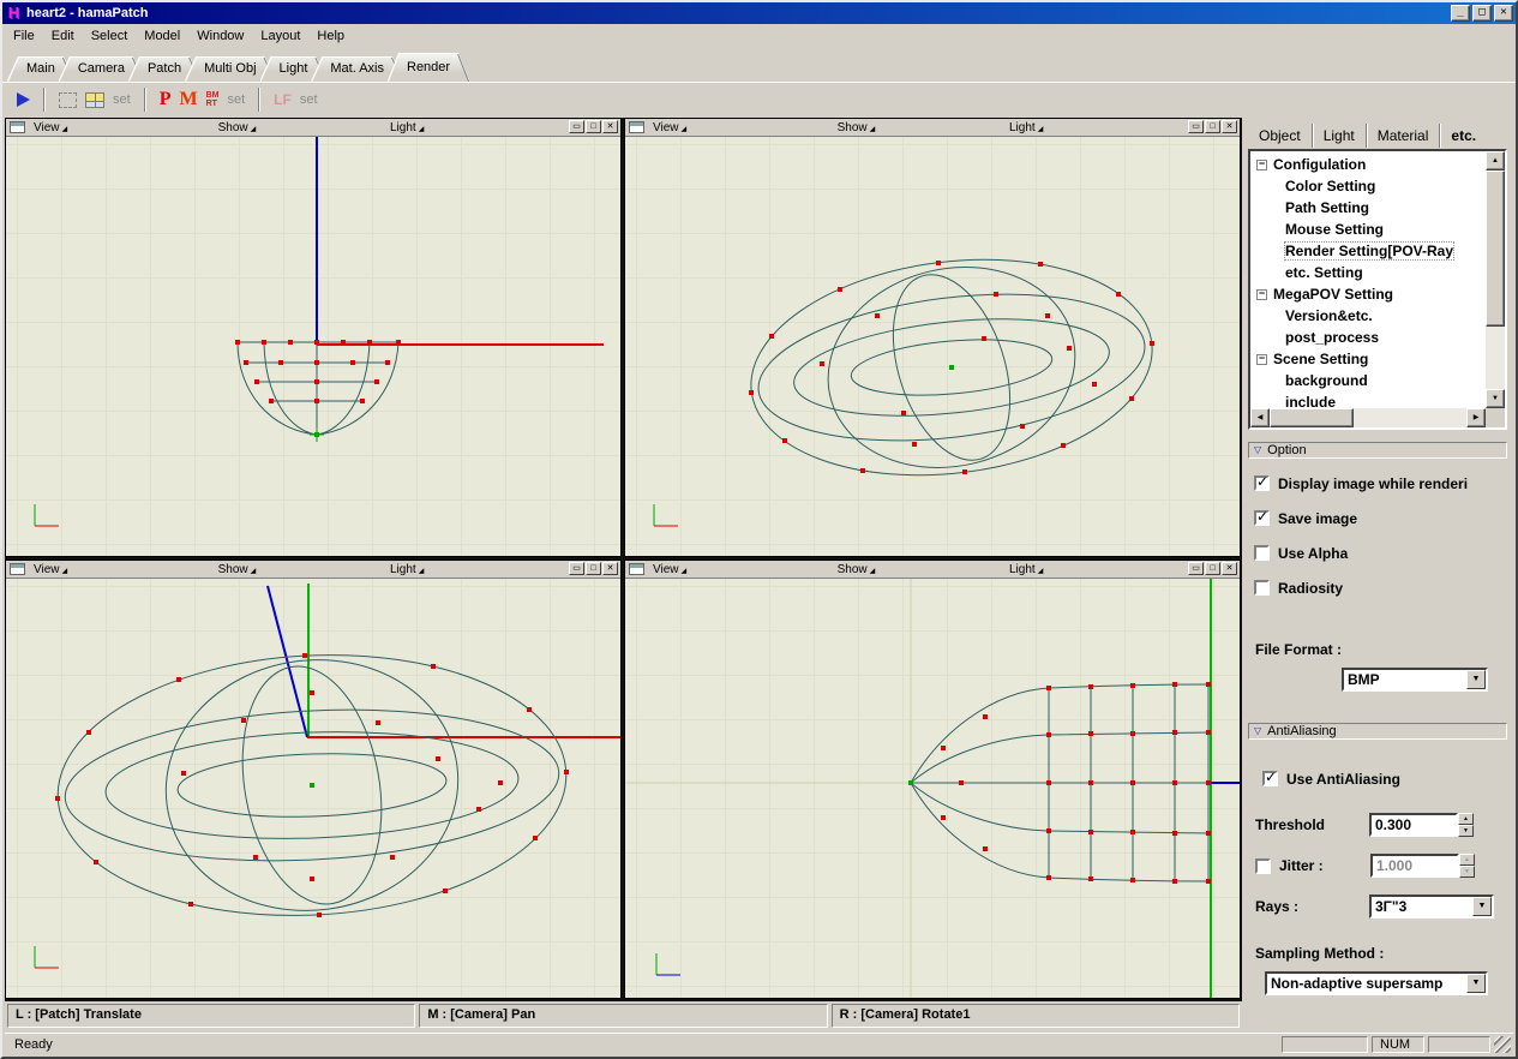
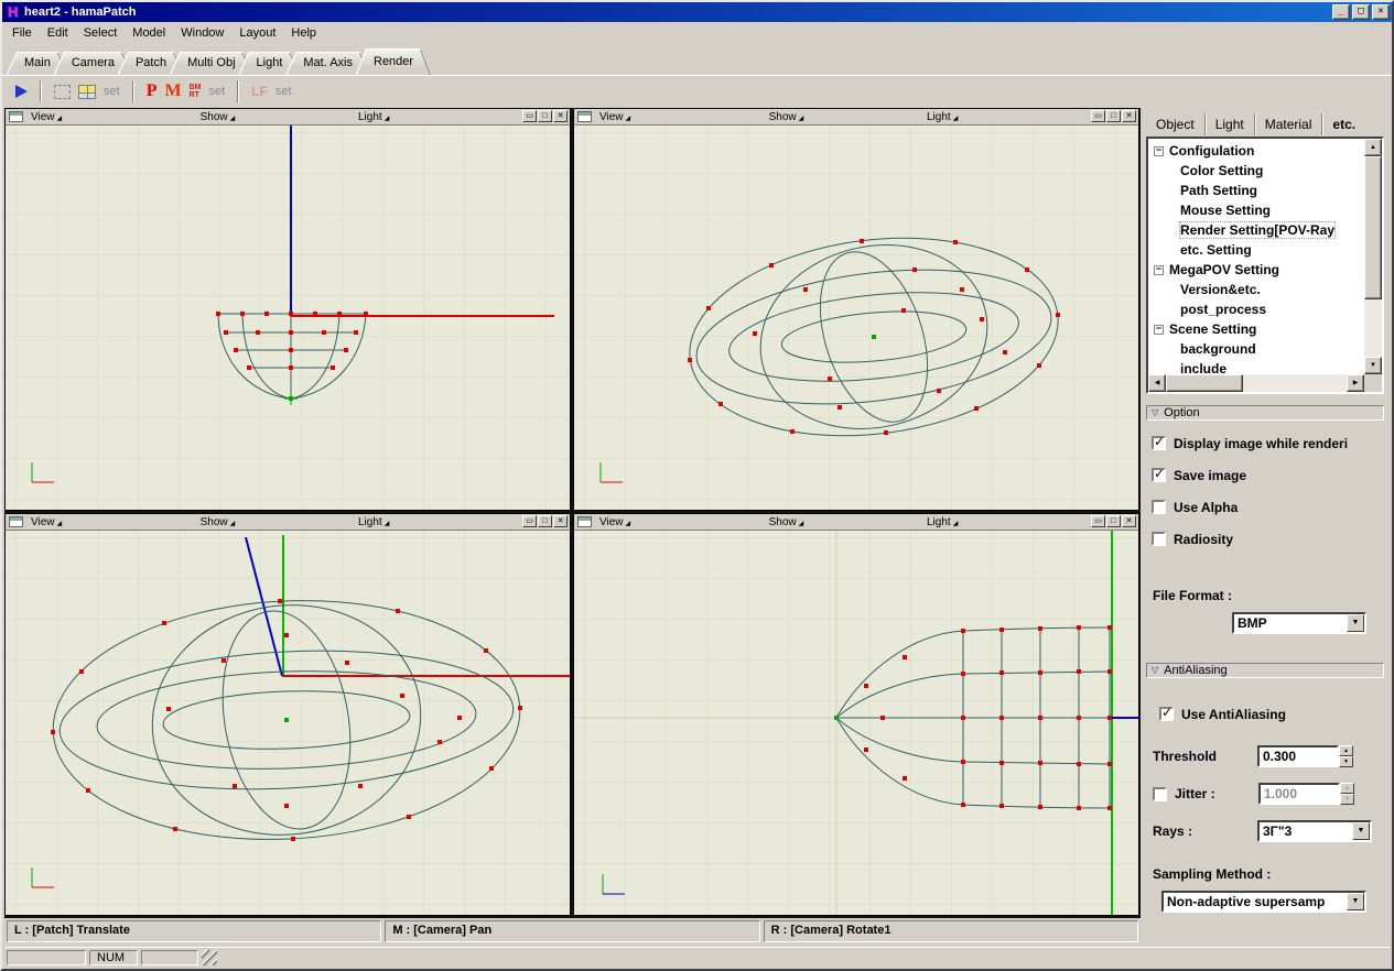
  H
  heart2 - hamaPatch
  _
  □
  ✕
  File
  Edit
  Select
  Model
  Window
  Layout
  Help
  Main
  Camera
  Patch
  Multi Obj
  Light
  Mat. Axis
  Render
  set
  P
  M
  set
  LF
  set
  View
  Show
  Light
  View
  Show
  Light
  View
  Show
  Light
  View
  Show
  Light
  L : [Patch] Translate
  M : [Camera] Pan
  R : [Camera] Rotate1
  Object
  Light
  Material
  etc.
  Configulation
  Color Setting
  Path Setting
  Mouse Setting
  Render Setting[POV-Ray
  etc. Setting
  MegaPOV Setting
  Version&etc.
  post_process
  Scene Setting
  background
  include
  ▽
  Option
  Display image while renderi
  Save image
  Use Alpha
  Radiosity
  File Format :
  BMP
  ▽
  AntiAliasing
  Use AntiAliasing
  Threshold
  0.300
  Jitter :
  1.000
  Rays :
  3Γ"3
  Sampling Method :
  Non-adaptive supersamp
- Ready
  NUM
